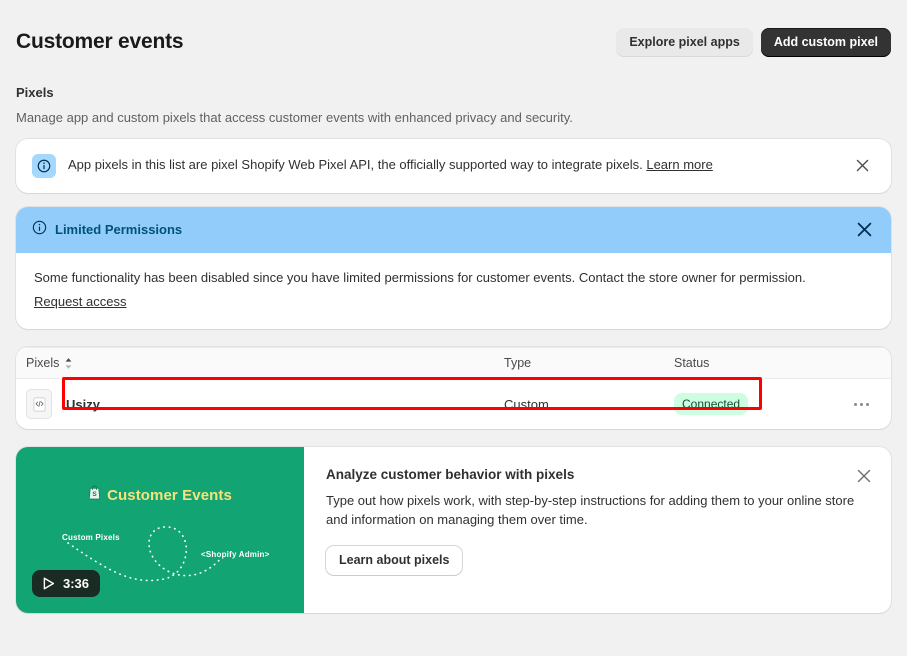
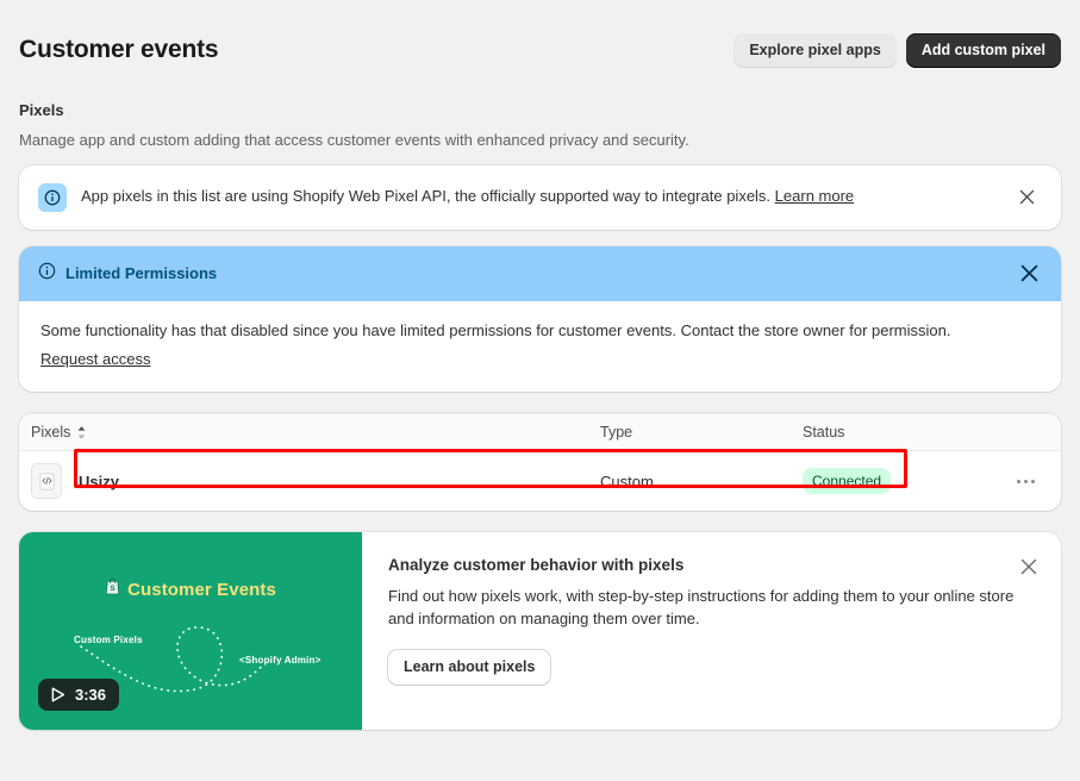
  Customer events
  Explore pixel apps
  Add custom pixel
  Pixels
- Manage app and custom pixels that access customer events with enhanced privacy and security.
+ Manage app and custom adding that access customer events with enhanced privacy and security.
- App pixels in this list are pixel Shopify Web Pixel API, the officially supported way to integrate pixels. Learn more
+ App pixels in this list are using Shopify Web Pixel API, the officially supported way to integrate pixels. Learn more
  Limited Permissions
- Some functionality has been disabled since you have limited permissions for customer events. Contact the store owner for permission.
+ Some functionality has that disabled since you have limited permissions for customer events. Contact the store owner for permission.
  Request access
  Pixels
  Type
  Status
  Usizy
  Custom
  Connected
  Customer Events
  Custom Pixels
  <Shopify Admin>
  3:36
  Analyze customer behavior with pixels
- Type out how pixels work, with step-by-step instructions for adding them to your online store and information on managing them over time.
+ Find out how pixels work, with step-by-step instructions for adding them to your online store and information on managing them over time.
  Learn about pixels
